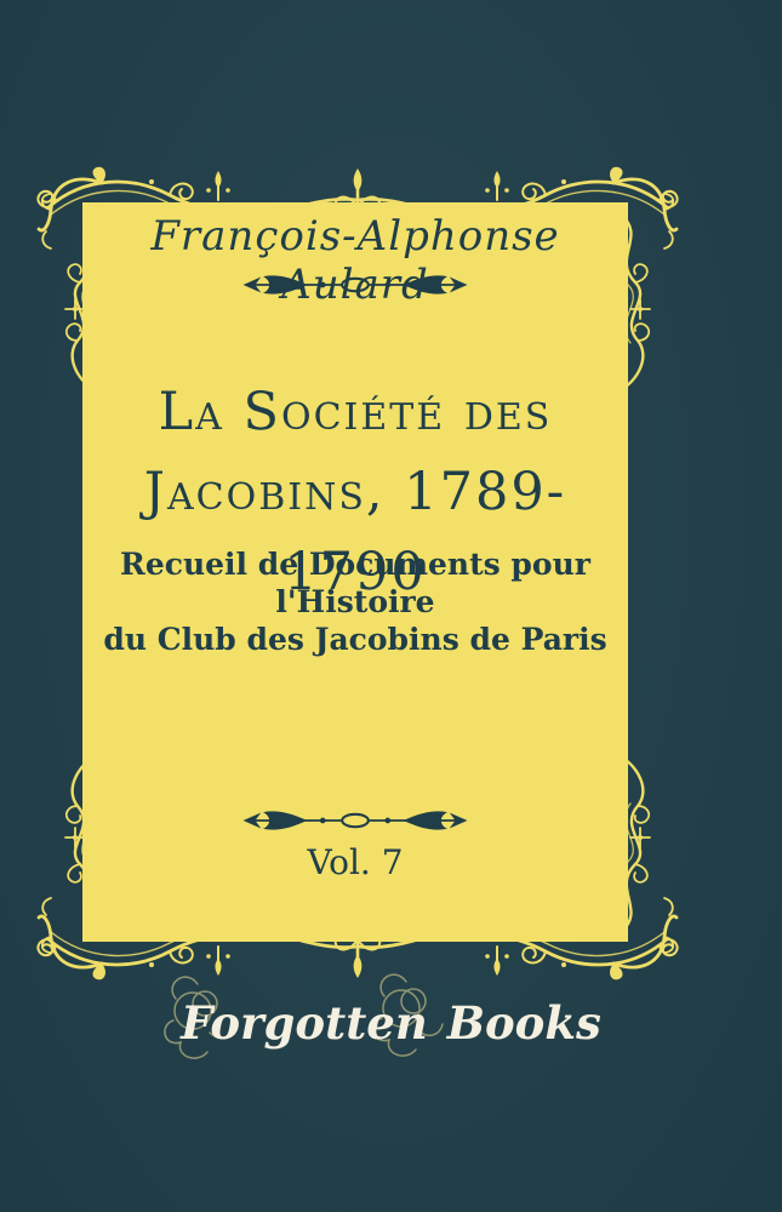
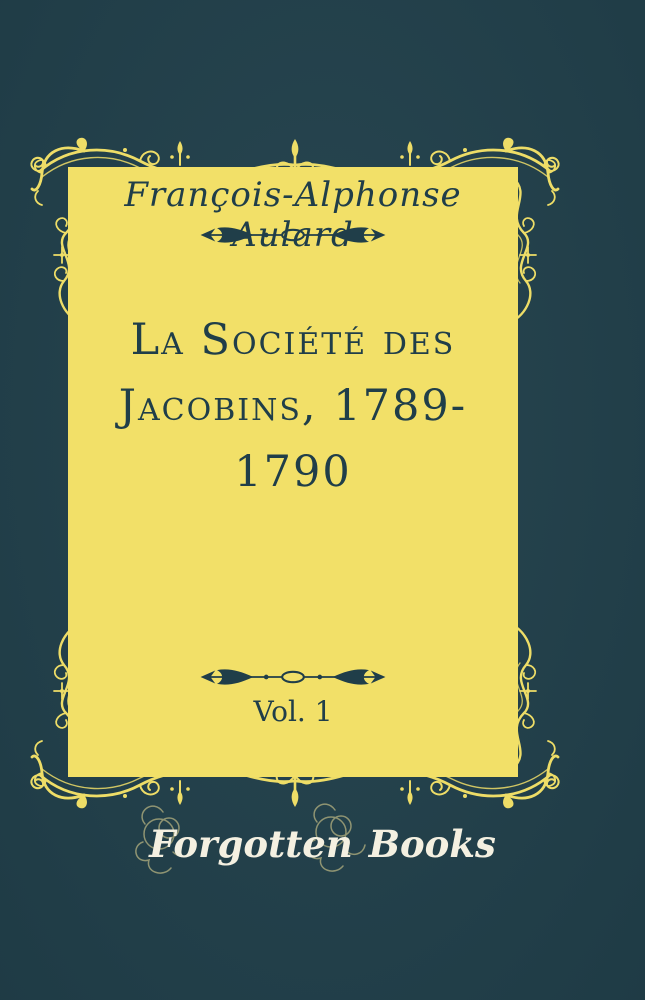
  François-Alphonse l
  La Société des
  Jacobins, 1789-1790
- Recueil de Documents pour l'Histoire
- du Club des Jacobins de Paris
- Vol. 7
+ Vol. 1
  Forgotten Books
